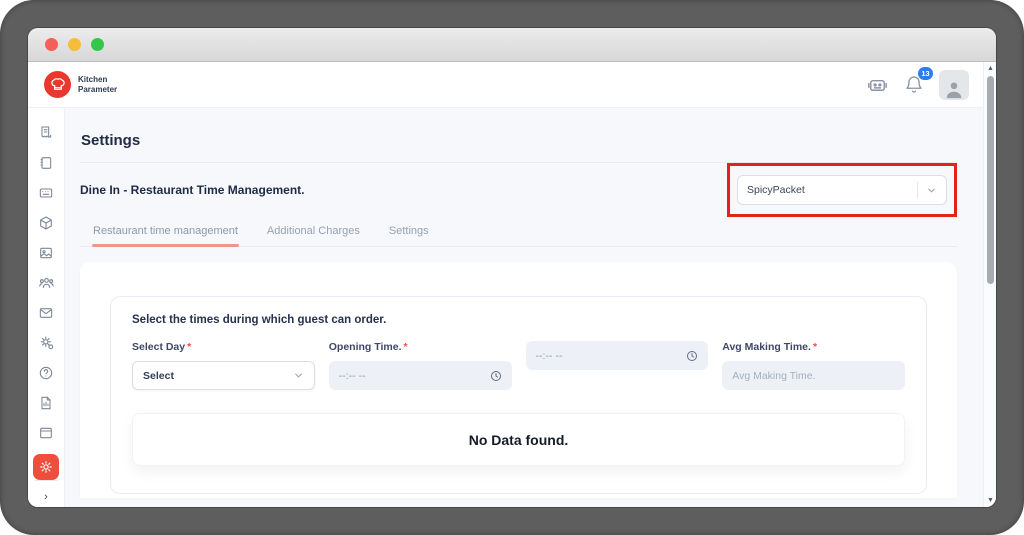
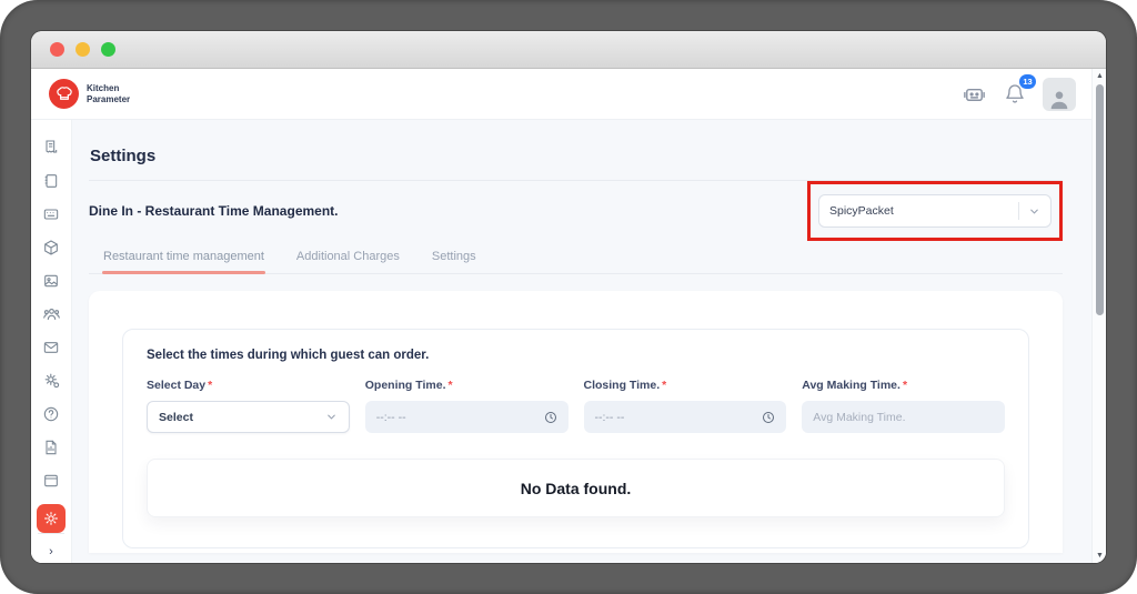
  Kitchen
  Parameter
  13
  ›
  Settings
  Dine In - Restaurant Time Management.
  SpicyPacket
  Restaurant time management
  Additional Charges
  Settings
  Select the times during which guest can order.
  Select Day *
  Select
  Opening Time. *
  --:-- --
+ Closing Time. *
  --:-- --
  Avg Making Time. *
  Avg Making Time.
  No Data found.
